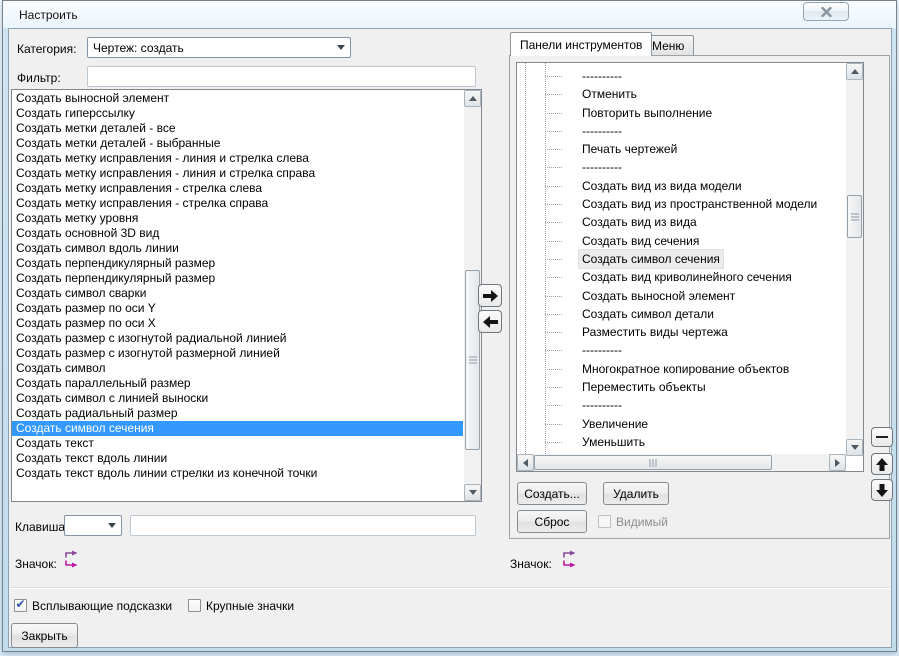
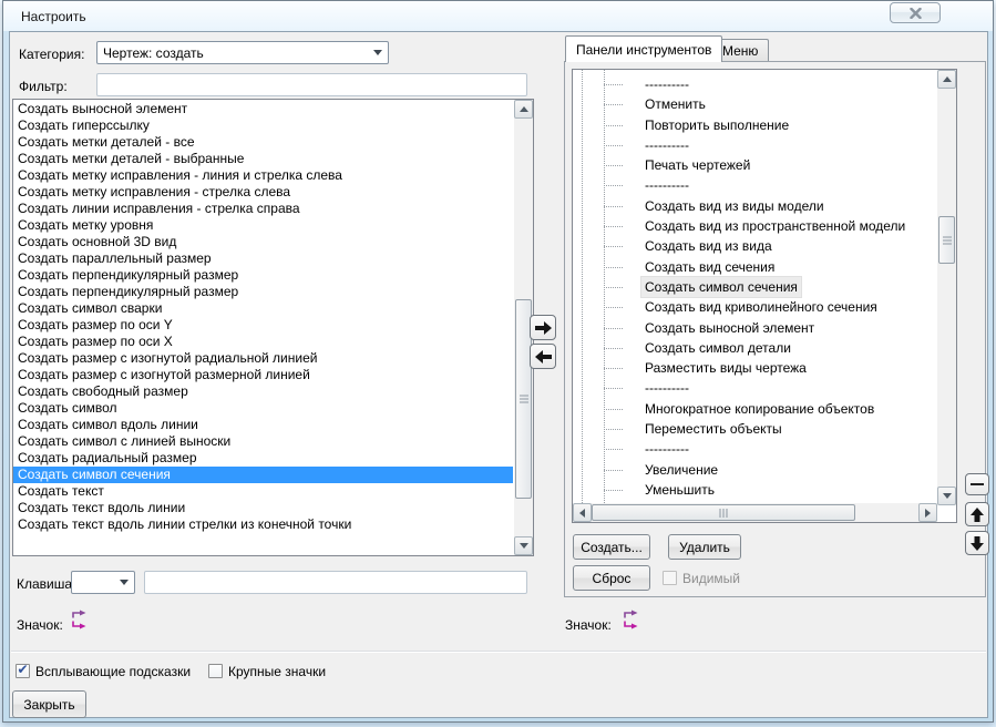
  Настроить
  Категория:
  Чертеж: создать
  Фильтр:
  Создать выносной элемент
  Создать гиперссылку
  Создать метки деталей - все
  Создать метки деталей - выбранные
  Создать метку исправления - линия и стрелка слева
- Создать метку исправления - линия и стрелка справа
  Создать метку исправления - стрелка слева
- Создать метку исправления - стрелка справа
+ Создать линии исправления - стрелка справа
  Создать метку уровня
  Создать основной 3D вид
- Создать символ вдоль линии
+ Создать параллельный размер
  Создать перпендикулярный размер
  Создать перпендикулярный размер
  Создать символ сварки
  Создать размер по оси Y
  Создать размер по оси X
  Создать размер с изогнутой радиальной линией
  Создать размер с изогнутой размерной линией
+ Создать свободный размер
  Создать символ
- Создать параллельный размер
+ Создать символ вдоль линии
  Создать символ с линией выноски
  Создать радиальный размер
  Создать символ сечения
  Создать текст
  Создать текст вдоль линии
  Создать текст вдоль линии стрелки из конечной точки
  Панели инструментов
  Меню
  ----------
  Отменить
  Повторить выполнение
  ----------
  Печать чертежей
  ----------
- Создать вид из вида модели
+ Создать вид из виды модели
  Создать вид из пространственной модели
  Создать вид из вида
  Создать вид сечения
  Создать символ сечения
  Создать вид криволинейного сечения
  Создать выносной элемент
  Создать символ детали
  Разместить виды чертежа
  ----------
  Многократное копирование объектов
  Переместить объекты
  ----------
  Увеличение
  Уменьшить
  Создать...
  Удалить
  Сброс
  Видимый
  Клавиша
  Значок:
  Значок:
  ✔
  Всплывающие подсказки
  Крупные значки
  Закрыть
